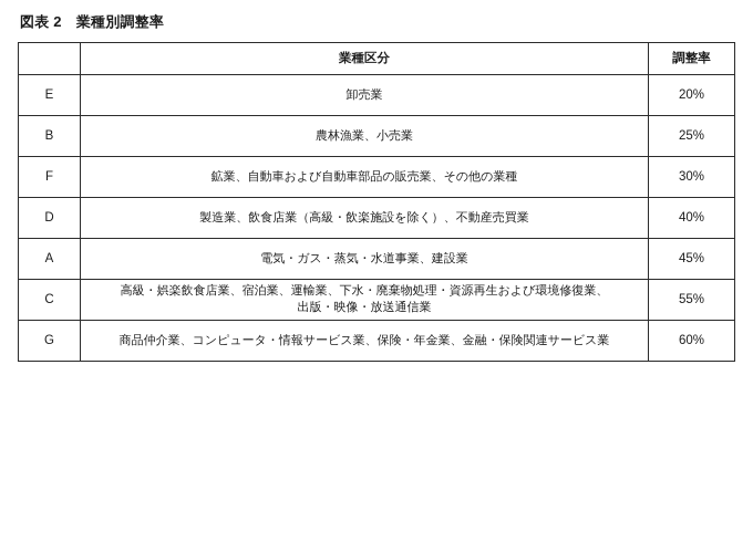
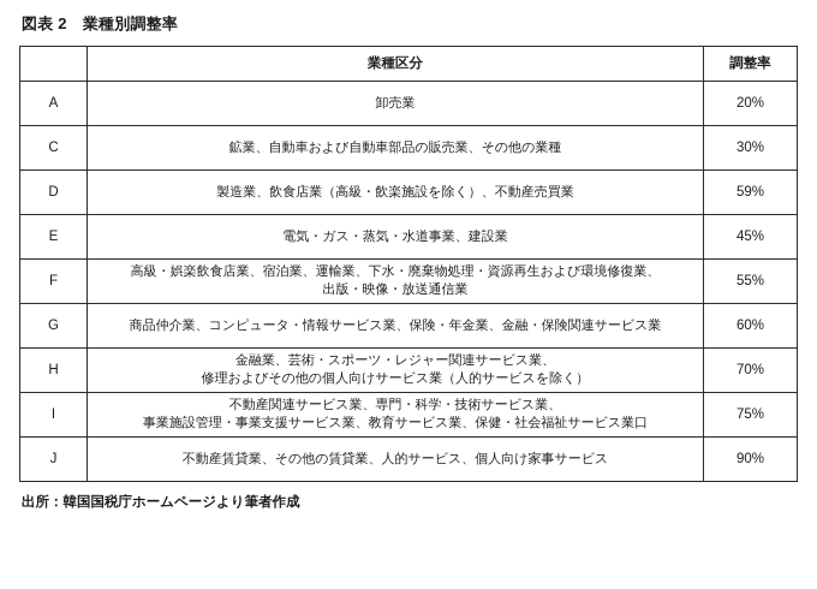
  図表 2 業種別調整率
  	業種区分	調整率
- E	卸売業	20%
+ A	卸売業	20%
- B	農林漁業、小売業	25%
- F	鉱業、自動車および自動車部品の販売業、その他の業種	30%
+ C	鉱業、自動車および自動車部品の販売業、その他の業種	30%
- D	製造業、飲食店業（高級・飲楽施設を除く）、不動産売買業	40%
+ D	製造業、飲食店業（高級・飲楽施設を除く）、不動産売買業	59%
- A	電気・ガス・蒸気・水道事業、建設業	45%
+ E	電気・ガス・蒸気・水道事業、建設業	45%
- C	高級・娯楽飲食店業、宿泊業、運輸業、下水・廃棄物処理・資源再生および環境修復業、 出版・映像・放送通信業	55%
+ F	高級・娯楽飲食店業、宿泊業、運輸業、下水・廃棄物処理・資源再生および環境修復業、 出版・映像・放送通信業	55%
  G	商品仲介業、コンピュータ・情報サービス業、保険・年金業、金融・保険関連サービス業	60%
+ H	金融業、芸術・スポーツ・レジャー関連サービス業、 修理およびその他の個人向けサービス業（人的サービスを除く）	70%
+ I	不動産関連サービス業、専門・科学・技術サービス業、 事業施設管理・事業支援サービス業、教育サービス業、保健・社会福祉サービス業口	75%
+ J	不動産賃貸業、その他の賃貸業、人的サービス、個人向け家事サービス	90%
+ 出所：韓国国税庁ホームページより筆者作成
